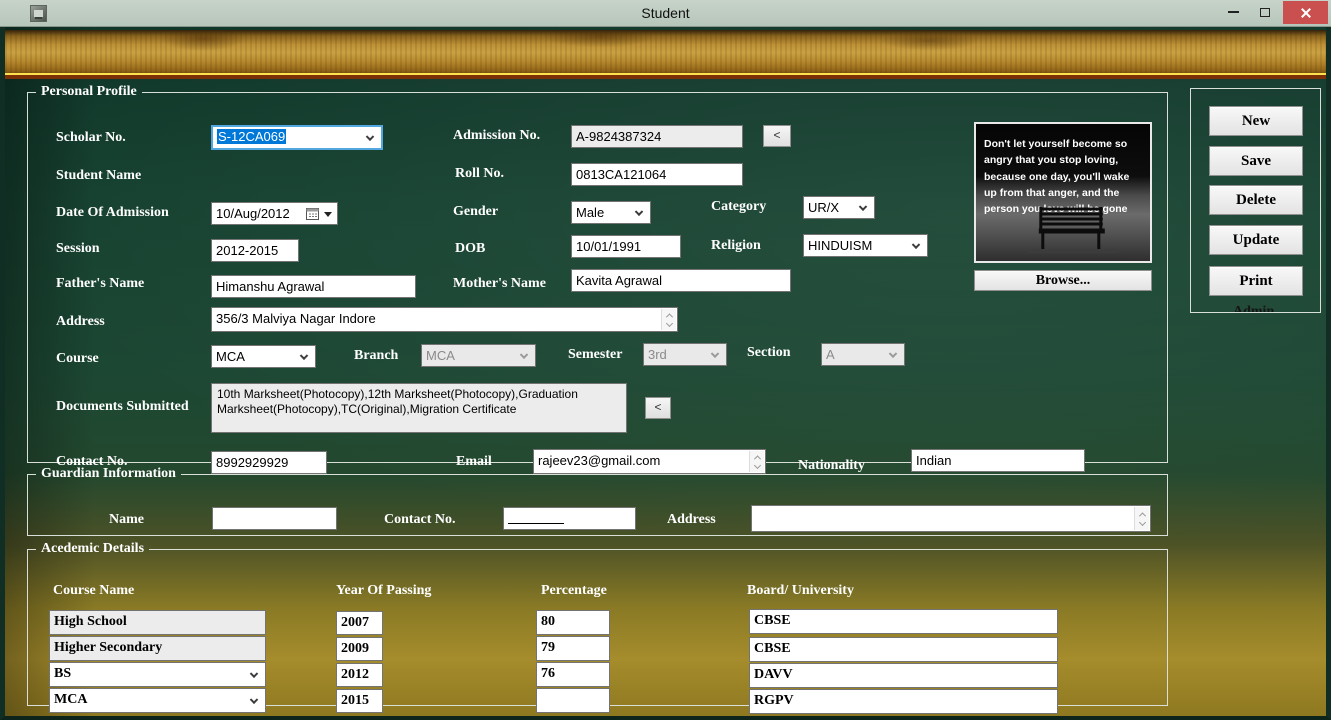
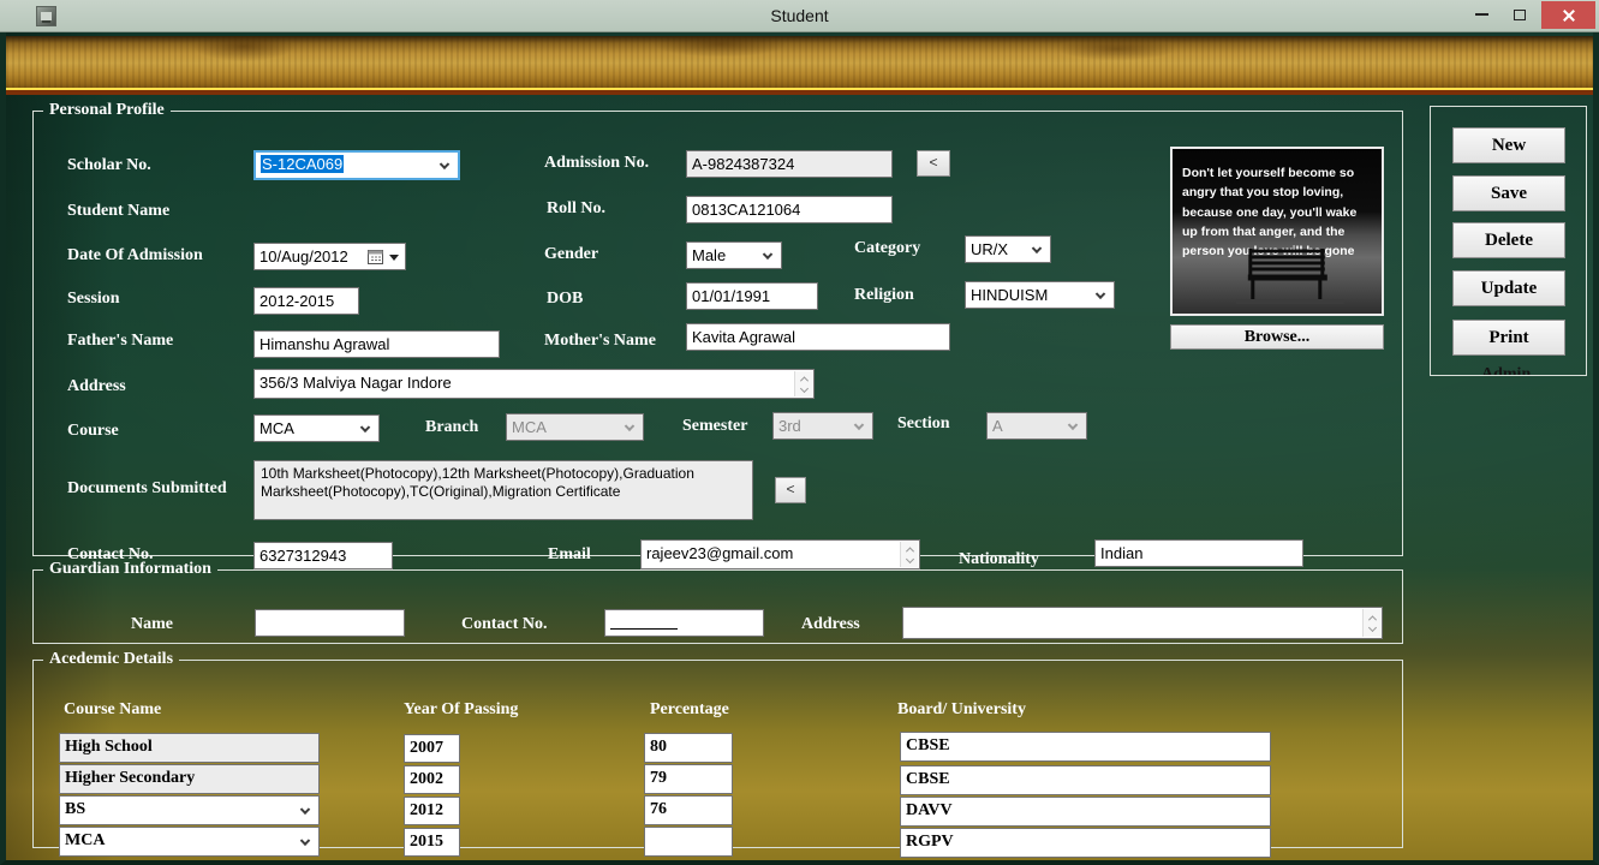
  Student
  Personal Profile
  Scholar No.
  S-12CA069
  Admission No.
  A-9824387324
  <
  Student Name
  Roll No.
  0813CA121064
  Date Of Admission
  10/Aug/2012
  Gender
  Male
  Category
  UR/X
  Session
  2012-2015
  DOB
- 10/01/1991
+ 01/01/1991
  Religion
  HINDUISM
  Father's Name
  Himanshu Agrawal
  Mother's Name
  Kavita Agrawal
  Address
  356/3 Malviya Nagar Indore
  Course
  MCA
  Branch
  MCA
  Semester
  3rd
  Section
  A
  Documents Submitted
  10th Marksheet(Photocopy),12th Marksheet(Photocopy),Graduation Marksheet(Photocopy),TC(Original),Migration Certificate
  <
  Contact No.
- 8992929929
+ 6327312943
  Email
  rajeev23@gmail.com
  Nationality
  Indian
  Don't let yourself become so angry that you stop loving, because one day, you'll wake up from that anger, and the person you gone
  Browse...
  New
  Save
  Delete
  Update
  Print
  Admin
  Guardian Information
  Name
  Contact No.
  Address
  Acedemic Details
  Course Name
  Year Of Passing
  Percentage
  Board/ University
  High School
  2007
  80
  CBSE
  Higher Secondary
- 2009
+ 2002
  79
  CBSE
  BS
  2012
  76
  DAVV
  MCA
  2015
  RGPV
